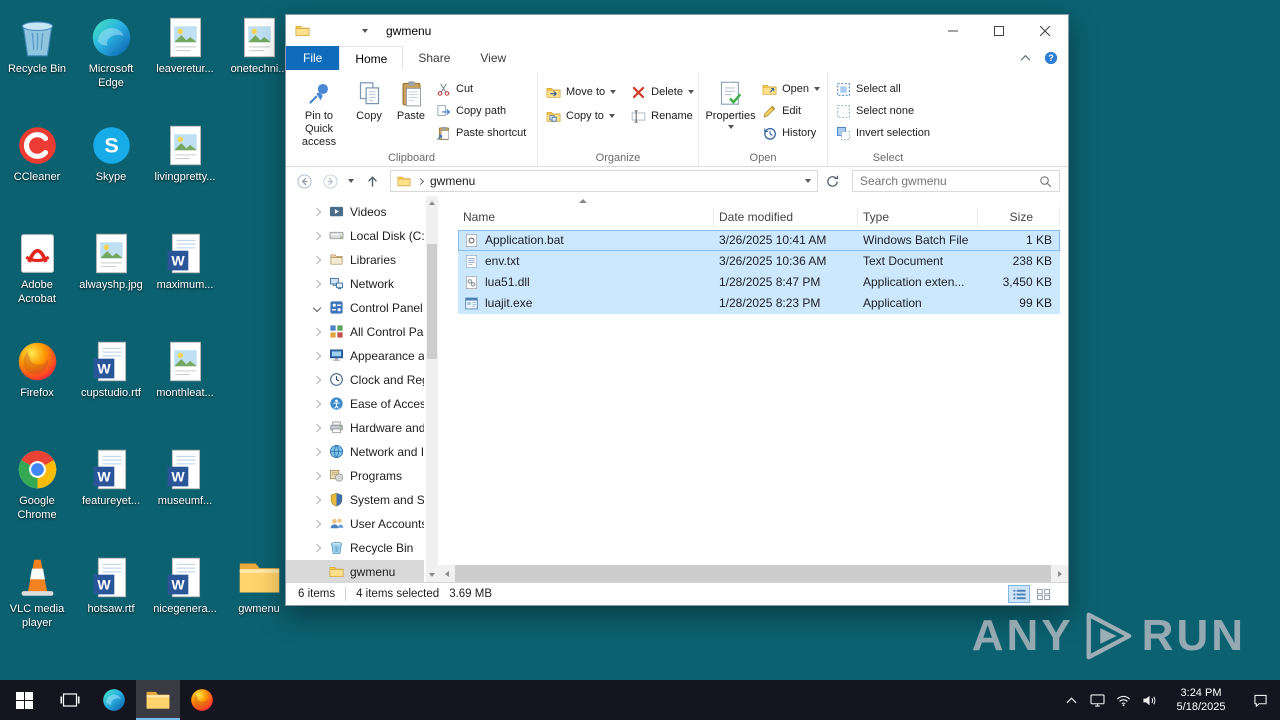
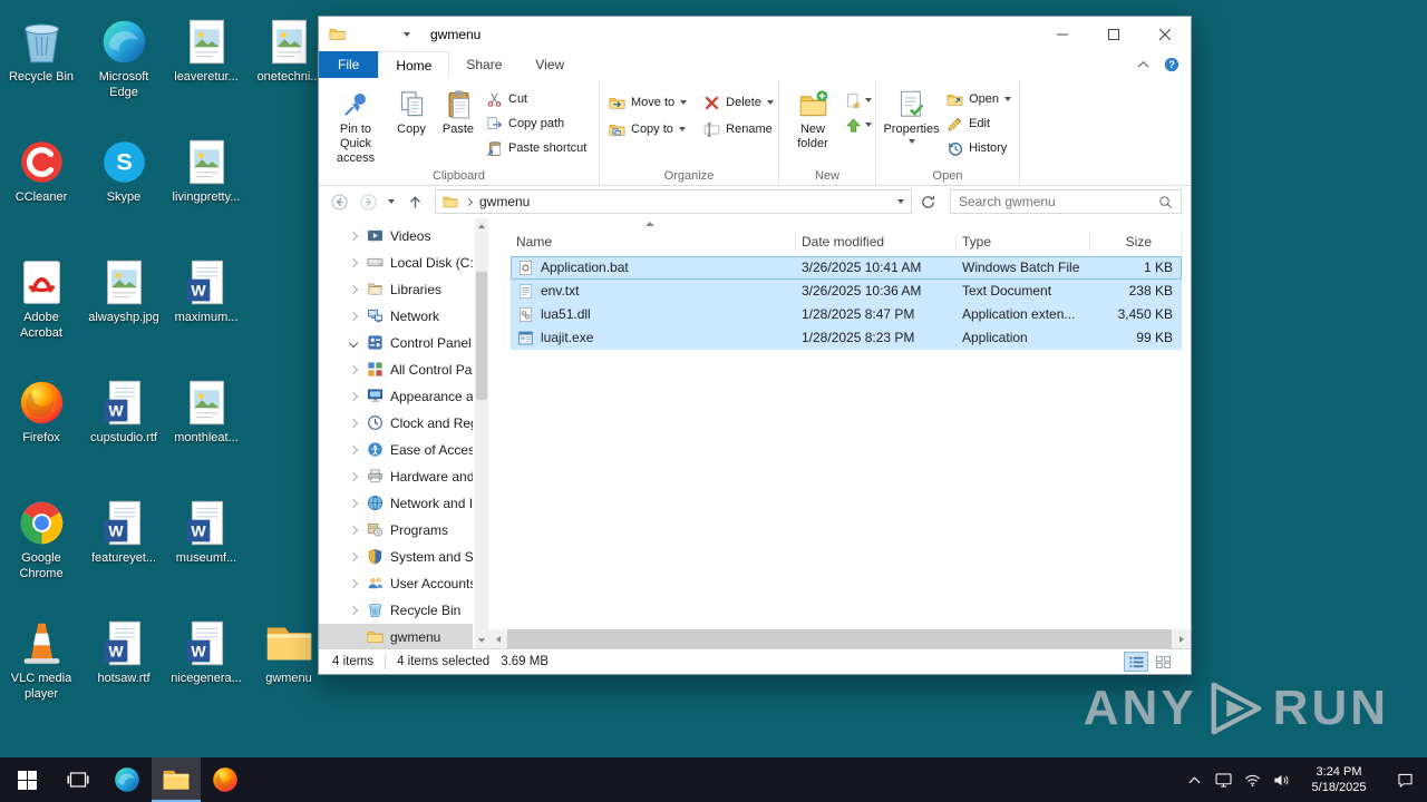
  Recycle Bin
  CCleaner
  Adobe Acrobat
  Firefox
  Google Chrome
  VLC media player
  Microsoft Edge
  S
  Skype
  alwayshp.jpg
  W
  cupstudio.rtf
  W
  featureyet...
  W
  hotsaw.rtf
  leaveretur...
  livingpretty...
  W
  maximum...
  monthleat...
  W
  museumf...
  W
  nicegenera...
  onetechni..
  gwmenu
  gwmenu
  File
  Home
  Share
  View
  ?
  Pin to Quick access
  Copy
  Paste
  Cut
  Copy path
  Paste shortcut
  Clipboard
  Move to
  Delete
  Copy to
  Rename
  Organize
+ New folder
+ New
  Properties
  Open
  Edit
  History
  Open
- Select all
- Select none
- Invert selection
- Select
  gwmenu
  Search gwmenu
  Videos
  Local Disk (C:
  Libraries
  Network
  Control Panel
  All Control Pa
  Appearance a
  Ease of Acces
  Hardware and
  Network and I
  Programs
  System and S
  User Account
  Recycle Bin
  gwmenu
  Name
  Date modified
  Type
  Size
  Application.bat
  3/26/2025 10:41 AM
  Windows Batch File
  1 KB
  env.txt
  3/26/2025 10:36 AM
  Text Document
  238 KB
  lua51.dll
  1/28/2025 8:47 PM
  Application exten...
  3,450 KB
  luajit.exe
  1/28/2025 8:23 PM
  Application
  99 KB
- 6 items
+ 4 items
  4 items selected
  3.69 MB
  ANY
  RUN
  3:24 PM
  5/18/2025
